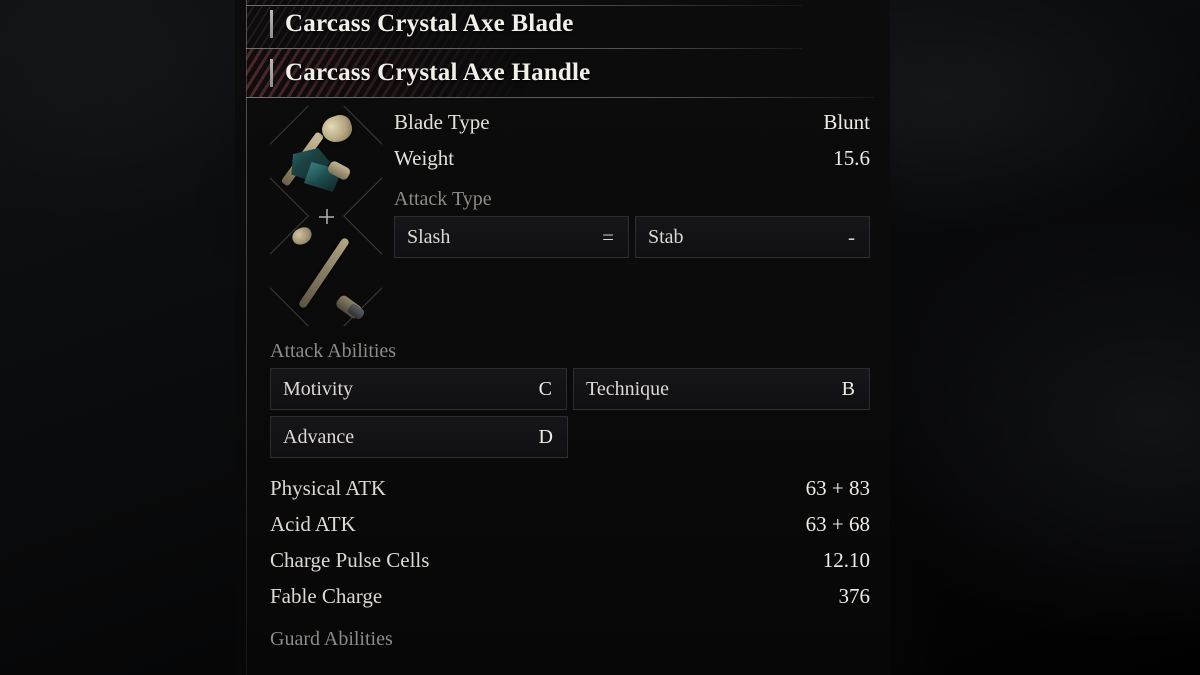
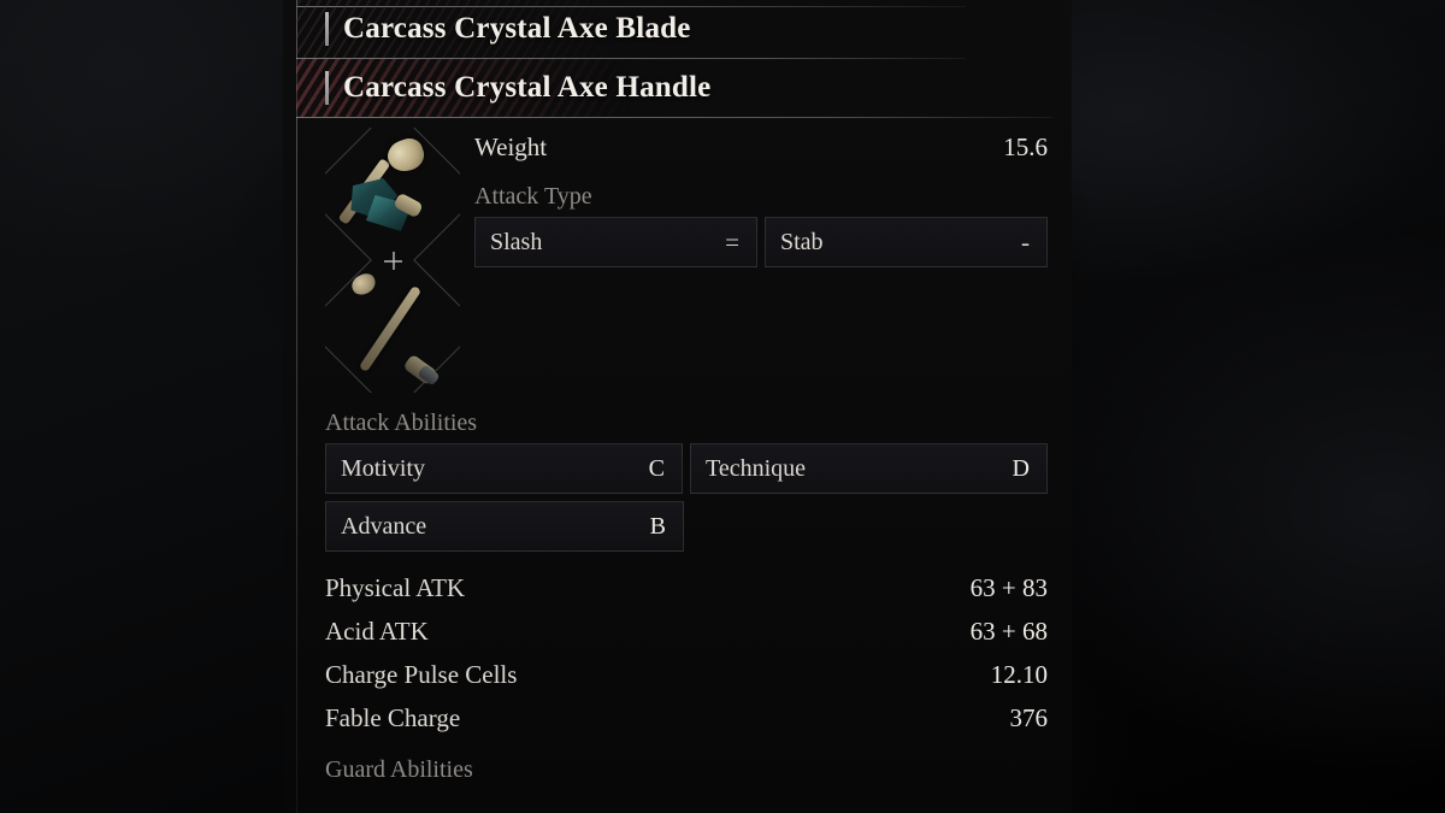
  Carcass Crystal Axe Blade
  Carcass Crystal Axe Handle
- Blade Type
- Blunt
  Weight
  15.6
  Attack Type
  Slash
  =
  Stab
  -
  Attack Abilities
  Motivity
  C
  Technique
- B
+ D
  Advance
- D
+ B
  Physical ATK
  63 + 83
  Acid ATK
  63 + 68
  Charge Pulse Cells
  12.10
  Fable Charge
  376
  Guard Abilities
